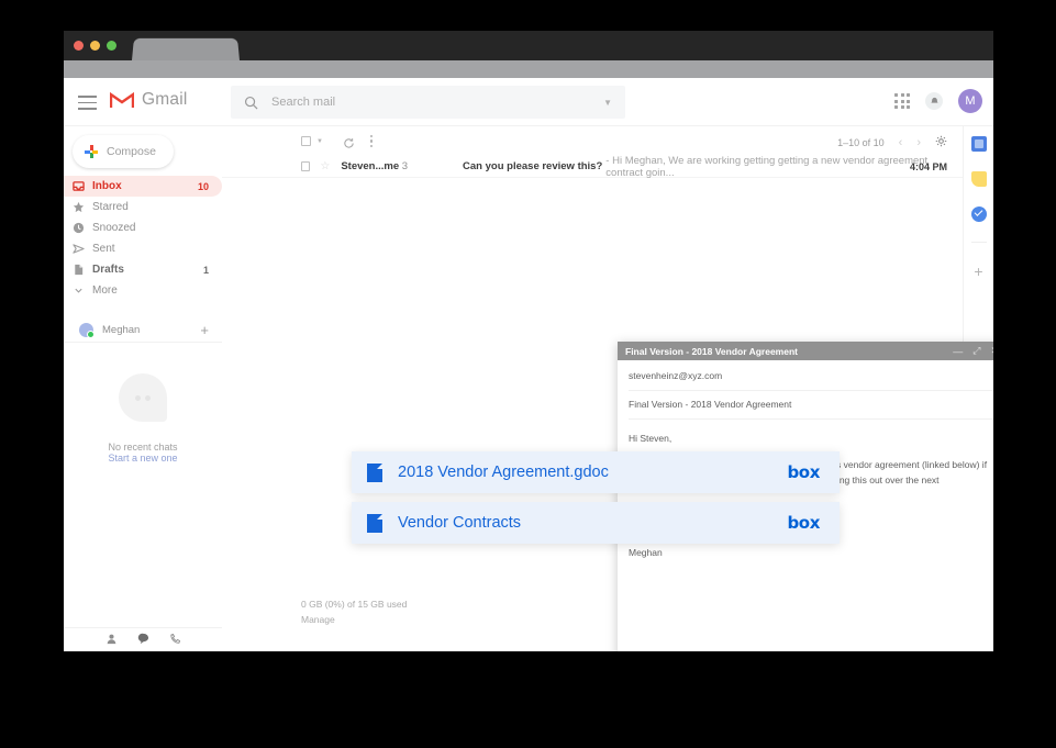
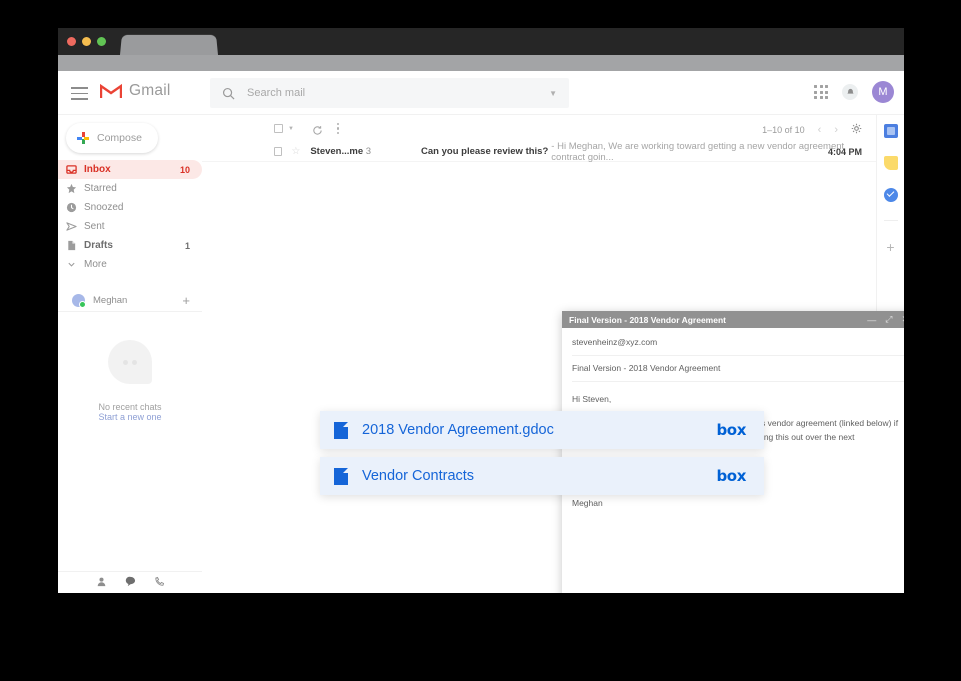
  Gmail
  Search mail
  ▼
  M
  Compose
  Inbox
  10
  Starred
  Snoozed
  Sent
  Drafts
  1
  More
  Meghan
  +
  No recent chats
  Start a new one
  1–10 of 10
  ‹
  ›
  Steven...me 3
  Can you please review this?
- - Hi Meghan, We are working getting getting a new vendor agreement contract goin...
+ - Hi Meghan, We are working toward getting a new vendor agreement contract goin...
  4:04 PM
- 0 GB (0%) of 15 GB used
- Manage
  +
  Final Version - 2018 Vendor Agreement
  —
  ⤢
  stevenheinz@xyz.com
  Final Version - 2018 Vendor Agreement
  Hi Steven,
  Meghan
  2018 Vendor Agreement.gdoc
  box
  Vendor Contracts
  box
